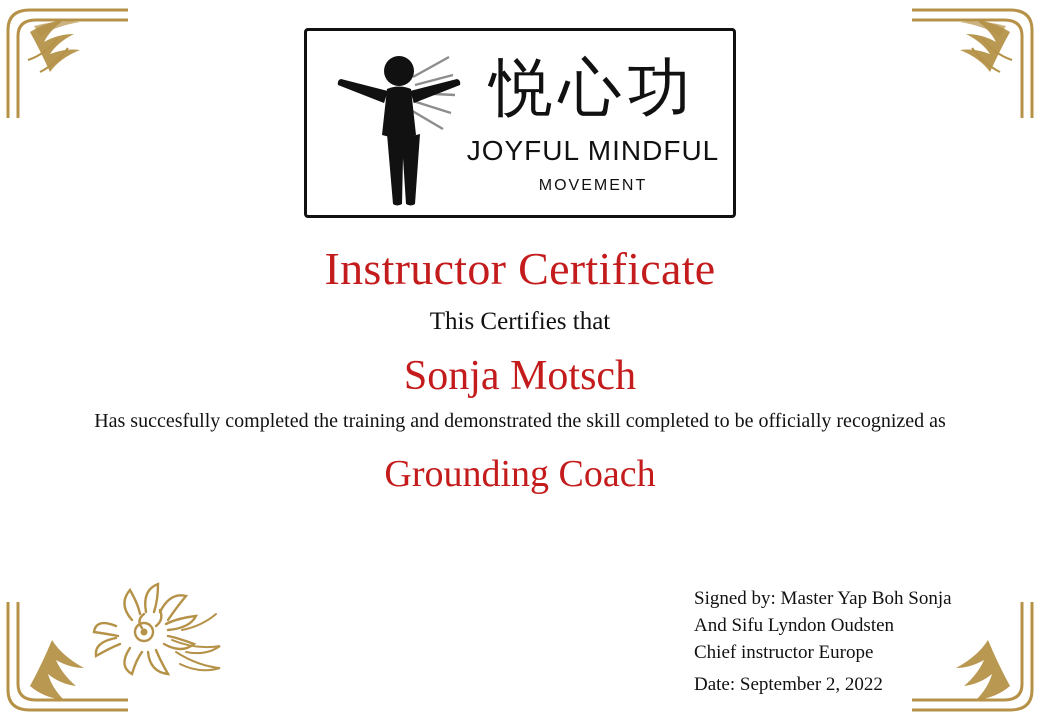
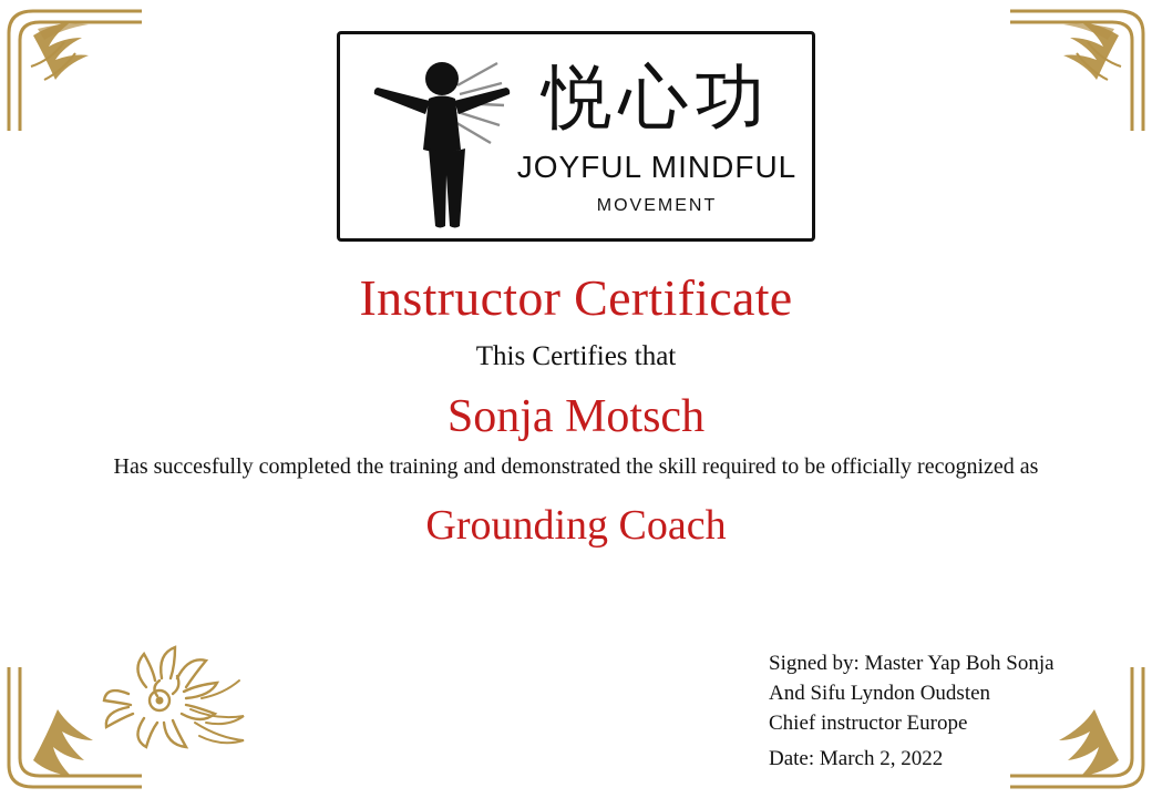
  悦心功
  JOYFUL MINDFUL
  MOVEMENT
  Instructor Certificate
  This Certifies that
  Sonja Motsch
- Has succesfully completed the training and demonstrated the skill completed to be officially recognized as
+ Has succesfully completed the training and demonstrated the skill required to be officially recognized as
  Grounding Coach
  Signed by: Master Yap Boh Sonja
  And Sifu Lyndon Oudsten
  Chief instructor Europe
- Date: September 2, 2022
+ Date: March 2, 2022
